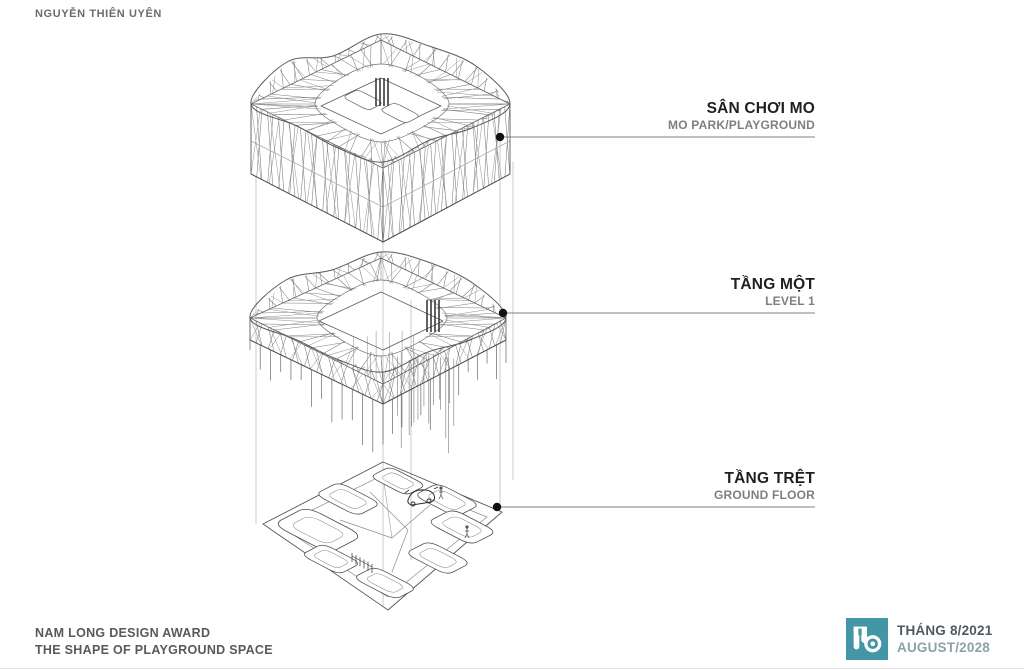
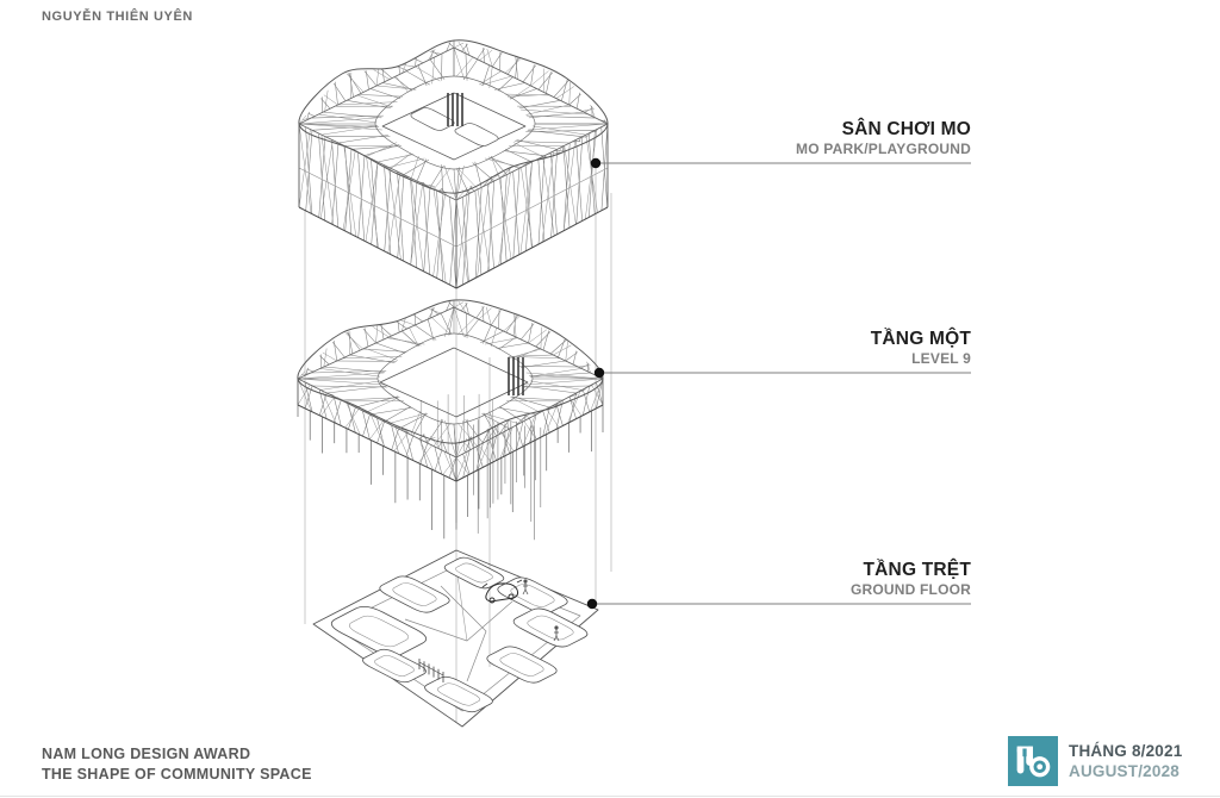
  NGUYỄN THIÊN UYÊN
  SÂN CHƠI MO
  MO PARK/PLAYGROUND
  TẦNG MỘT
- LEVEL 1
+ LEVEL 9
  TẦNG TRỆT
  GROUND FLOOR
  NAM LONG DESIGN AWARD
- THE SHAPE OF PLAYGROUND SPACE
+ THE SHAPE OF COMMUNITY SPACE
  THÁNG 8/2021
  AUGUST/2028
